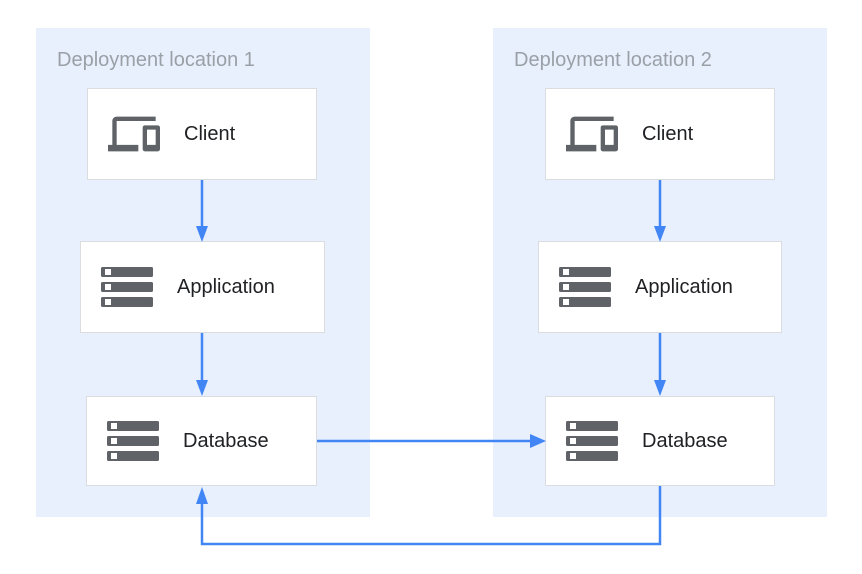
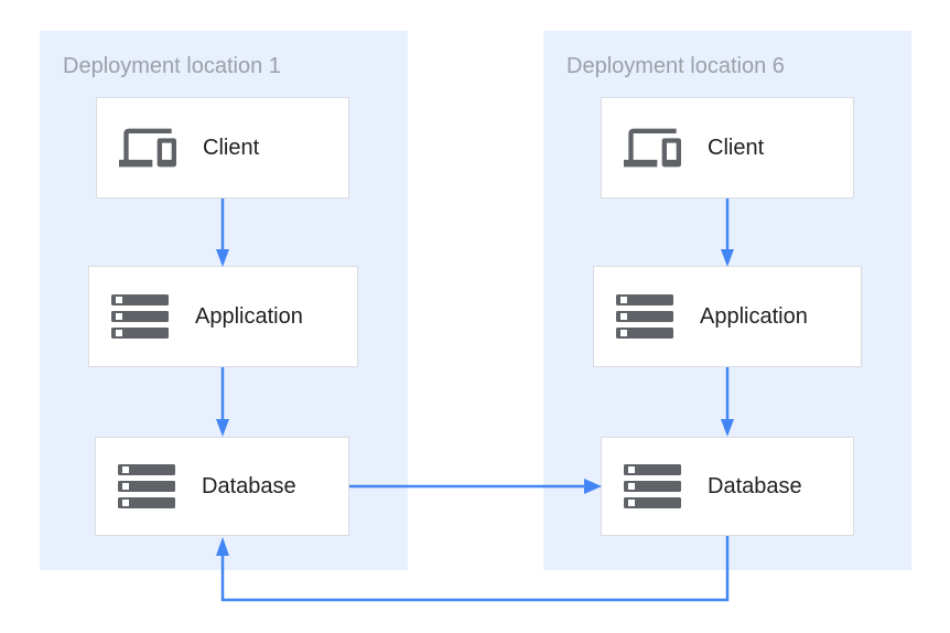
  Deployment location 1
- Deployment location 2
+ Deployment location 6
  Client
  Application
  Database
  Client
  Application
  Database
